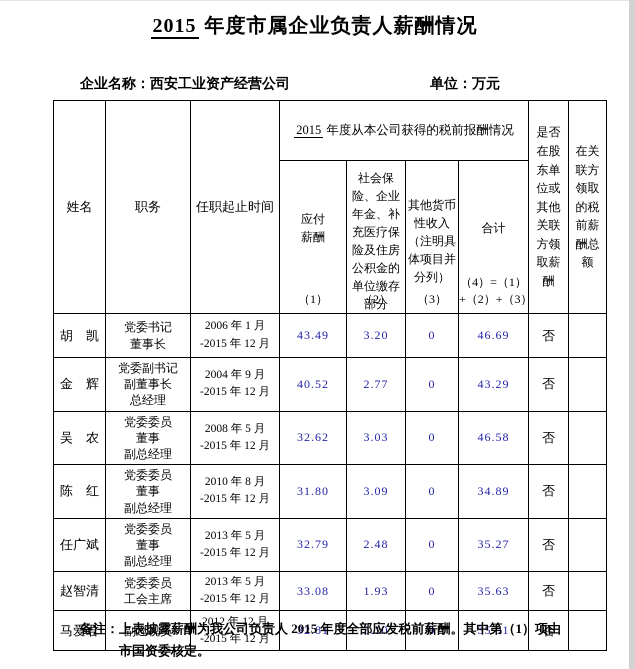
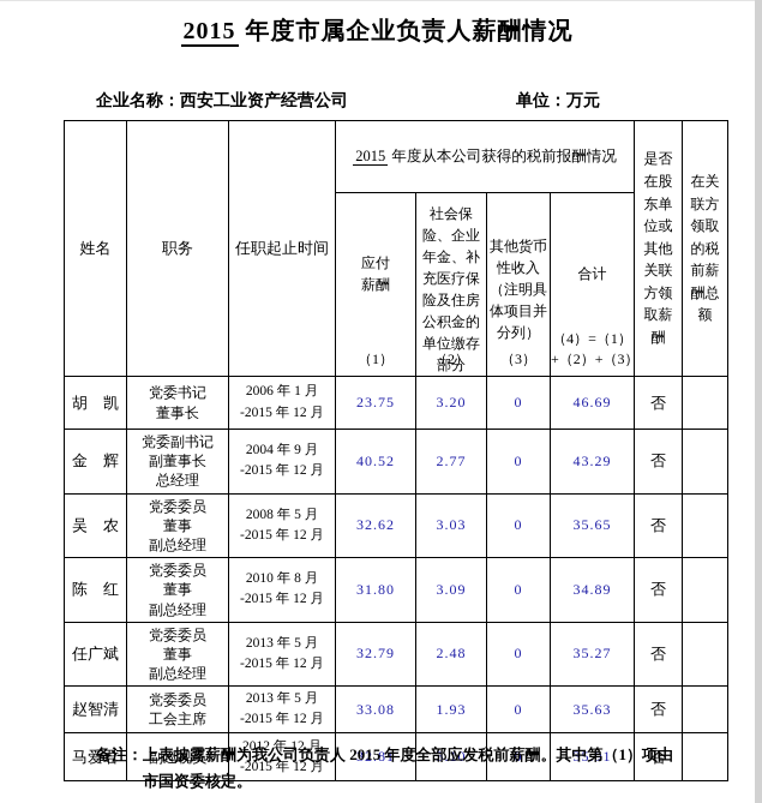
  2015 年度市属企业负责人薪酬情况
  企业名称：西安工业资产经营公司
  单位：万元
  姓名	职务	任职起止时间	2015 年度从本公司获得的税前报酬情况	是否在股东单位或其他关联方领取薪酬	在关联方领取的税前薪酬总额
  应付 薪酬（1）	社会保险、企业年金、补充医疗保险及住房公积金的单位缴存部分（2）	其他货币性收入（注明具体项目并分列）（3）	合计（4）=（1） +（2）+（3）
- 胡 凯	党委书记 董事长	2006 年 1 月 -2015 年 12 月	43.49	3.20	0	46.69	否
+ 胡 凯	党委书记 董事长	2006 年 1 月 -2015 年 12 月	23.75	3.20	0	46.69	否
  金 辉	党委副书记 副董事长 总经理	2004 年 9 月 -2015 年 12 月	40.52	2.77	0	43.29	否
- 吴 农	党委委员 董事 副总经理	2008 年 5 月 -2015 年 12 月	32.62	3.03	0	46.58	否
+ 吴 农	党委委员 董事 副总经理	2008 年 5 月 -2015 年 12 月	32.62	3.03	0	35.65	否
  陈 红	党委委员 董事 副总经理	2010 年 8 月 -2015 年 12 月	31.80	3.09	0	34.89	否
  任广斌	党委委员 董事 副总经理	2013 年 5 月 -2015 年 12 月	32.79	2.48	0	35.27	否
  赵智清	党委委员 工会主席	2013 年 5 月 -2015 年 12 月	33.08	1.93	0	35.63	否
  马爱君	副巡视员	2012 年 12 月 -2015 年 12 月	32.81	3.10	0	35.91	否
  备注：
  上表披露薪酬为我公司负责人 2015 年度全部应发税前薪酬。其中第（1）项由市国资委核定。
